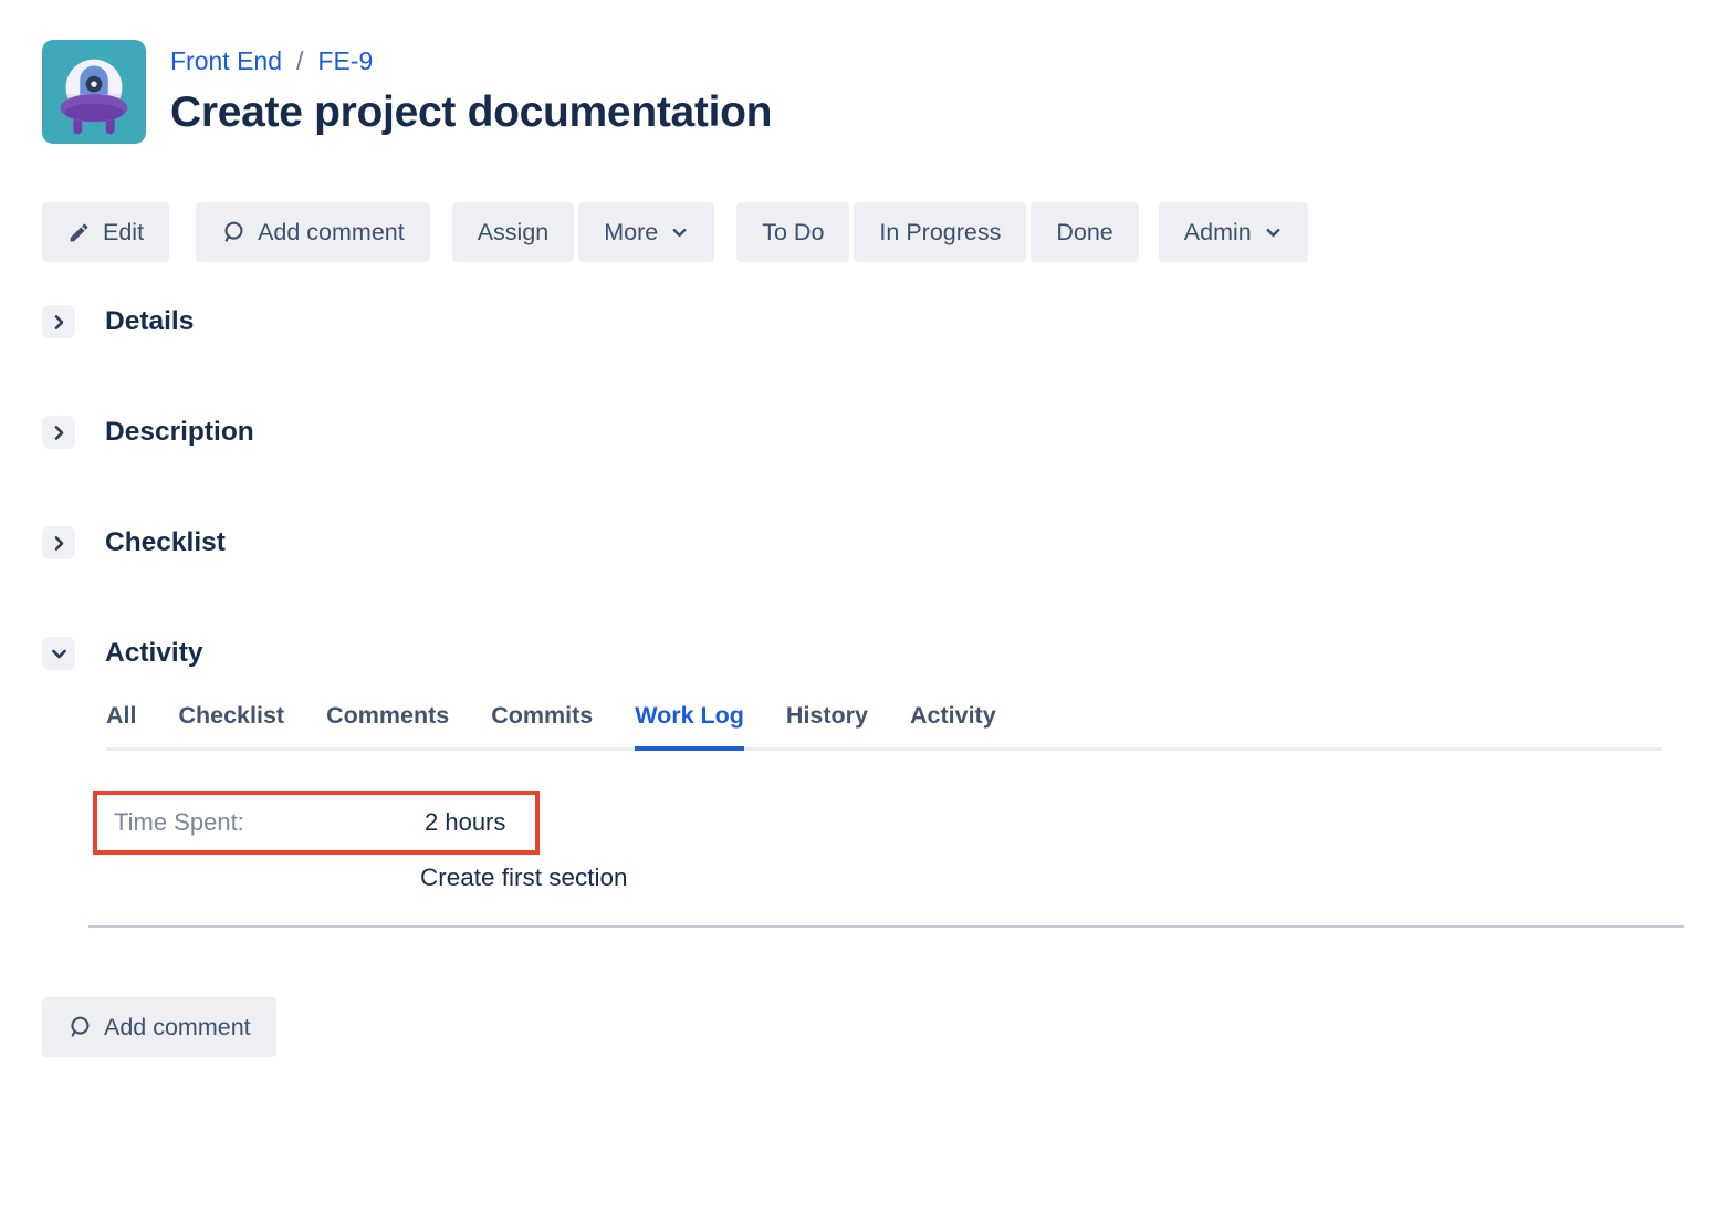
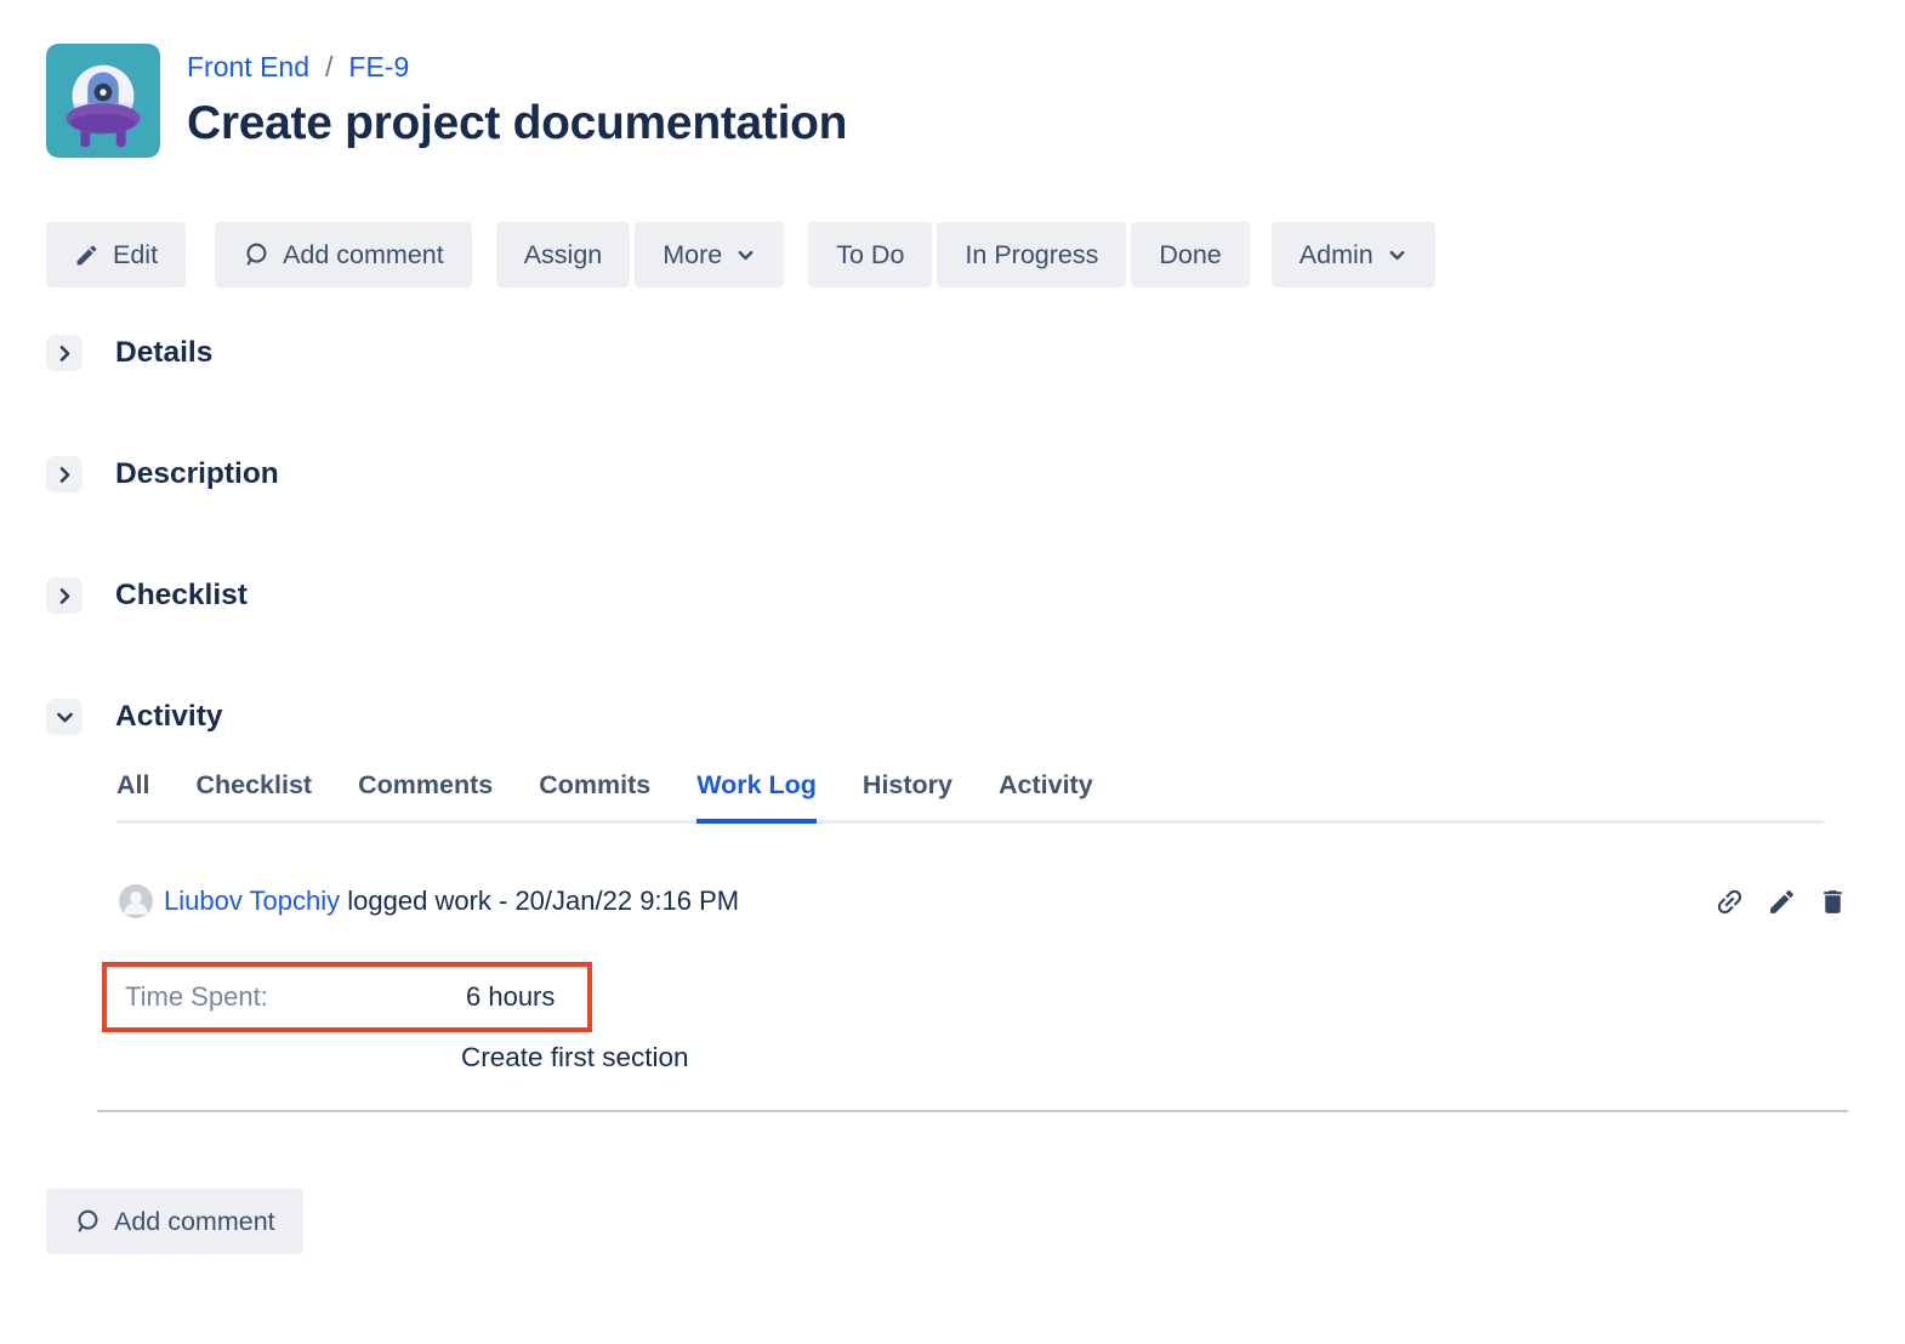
  Front End
  /
  FE-9
  Create project documentation
  Edit
  Add comment
  Assign
  More
  To Do
  In Progress
  Done
  Admin
  Details
  Description
  Checklist
  Activity
  All
  Checklist
  Comments
  Commits
  Work Log
  History
  Activity
+ Liubov Topchiy logged work - 20/Jan/22 9:16 PM
  Time Spent:
- 2 hours
+ 6 hours
  Create first section
  Add comment
